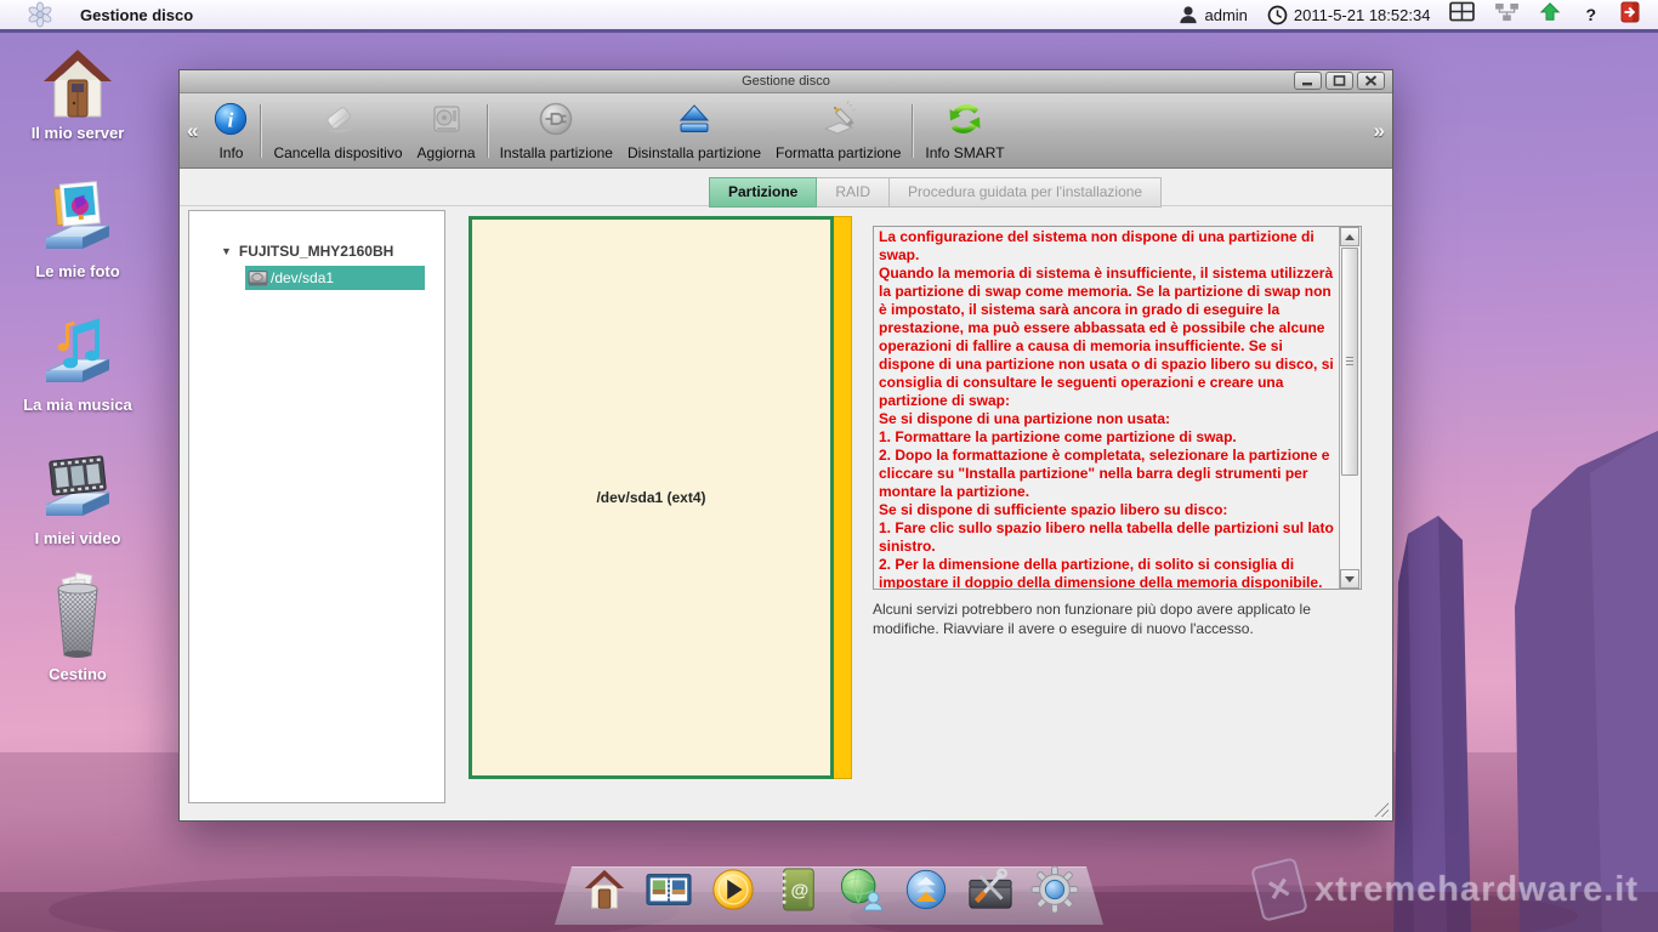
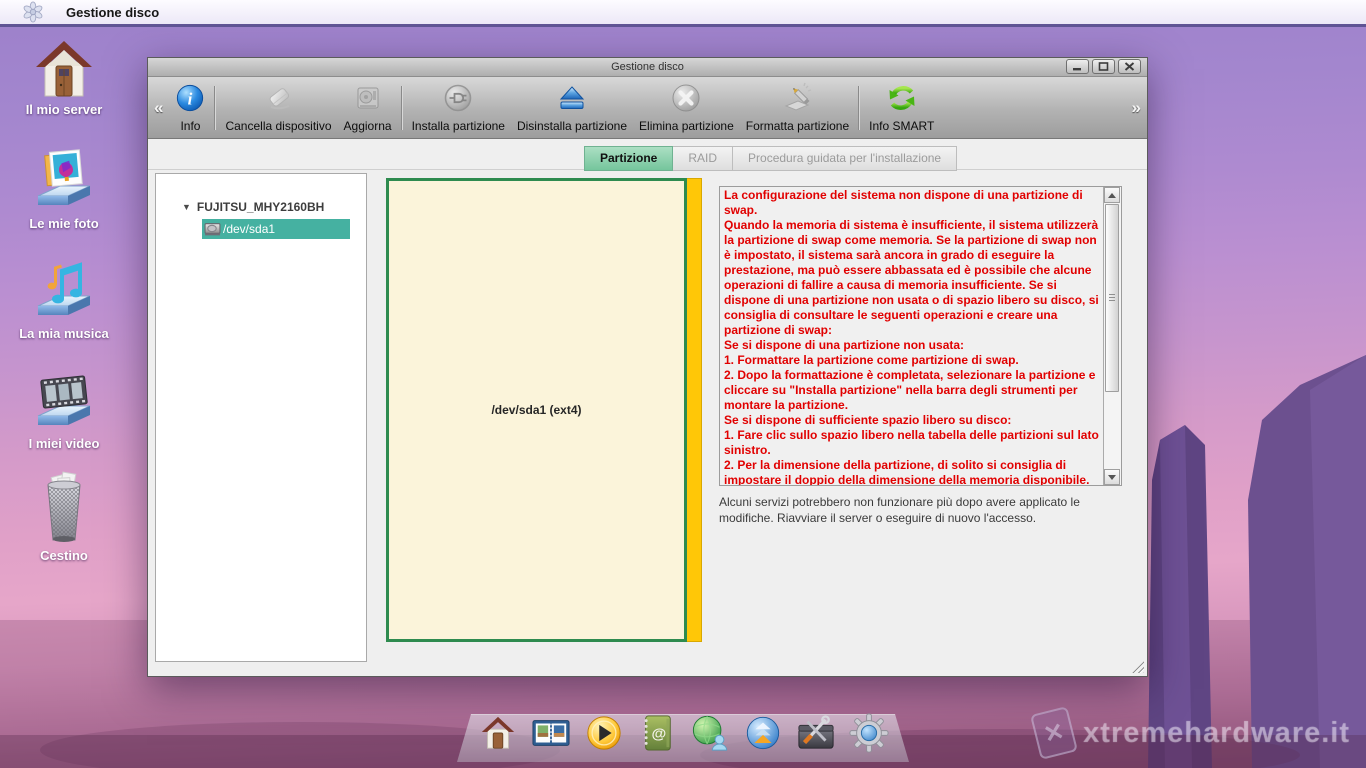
  Gestione disco
- admin
- 2011-5-21 18:52:34
- ?
  Il mio server
  Le mie foto
  La mia musica
  I miei video
  Cestino
  Gestione disco
  «
  i
  Info
  Cancella dispositivo
  Aggiorna
  Installa partizione
  Disinstalla partizione
+ Elimina partizione
  Formatta partizione
  Info SMART
  »
  Partizione
  RAID
  Procedura guidata per l'installazione
  ▼
  FUJITSU_MHY2160BH
  /dev/sda1
  /dev/sda1 (ext4)
  La configurazione del sistema non dispone di una partizione di swap.
  Quando la memoria di sistema è insufficiente, il sistema utilizzerà la partizione di swap come memoria. Se la partizione di swap non è impostato, il sistema sarà ancora in grado di eseguire la prestazione, ma può essere abbassata ed è possibile che alcune operazioni di fallire a causa di memoria insufficiente. Se si dispone di una partizione non usata o di spazio libero su disco, si consiglia di consultare le seguenti operazioni e creare una partizione di swap:
  Se si dispone di una partizione non usata:
  1. Formattare la partizione come partizione di swap.
  2. Dopo la formattazione è completata, selezionare la partizione e cliccare su "Installa partizione" nella barra degli strumenti per montare la partizione.
  Se si dispone di sufficiente spazio libero su disco:
  1. Fare clic sullo spazio libero nella tabella delle partizioni sul lato sinistro.
  2. Per la dimensione della partizione, di solito si consiglia di impostare il doppio della dimensione della memoria disponibile.
- Alcuni servizi potrebbero non funzionare più dopo avere applicato le modifiche. Riavviare il avere o eseguire di nuovo l'accesso.
+ Alcuni servizi potrebbero non funzionare più dopo avere applicato le modifiche. Riavviare il server o eseguire di nuovo l'accesso.
  @
  xtremehardware.it
